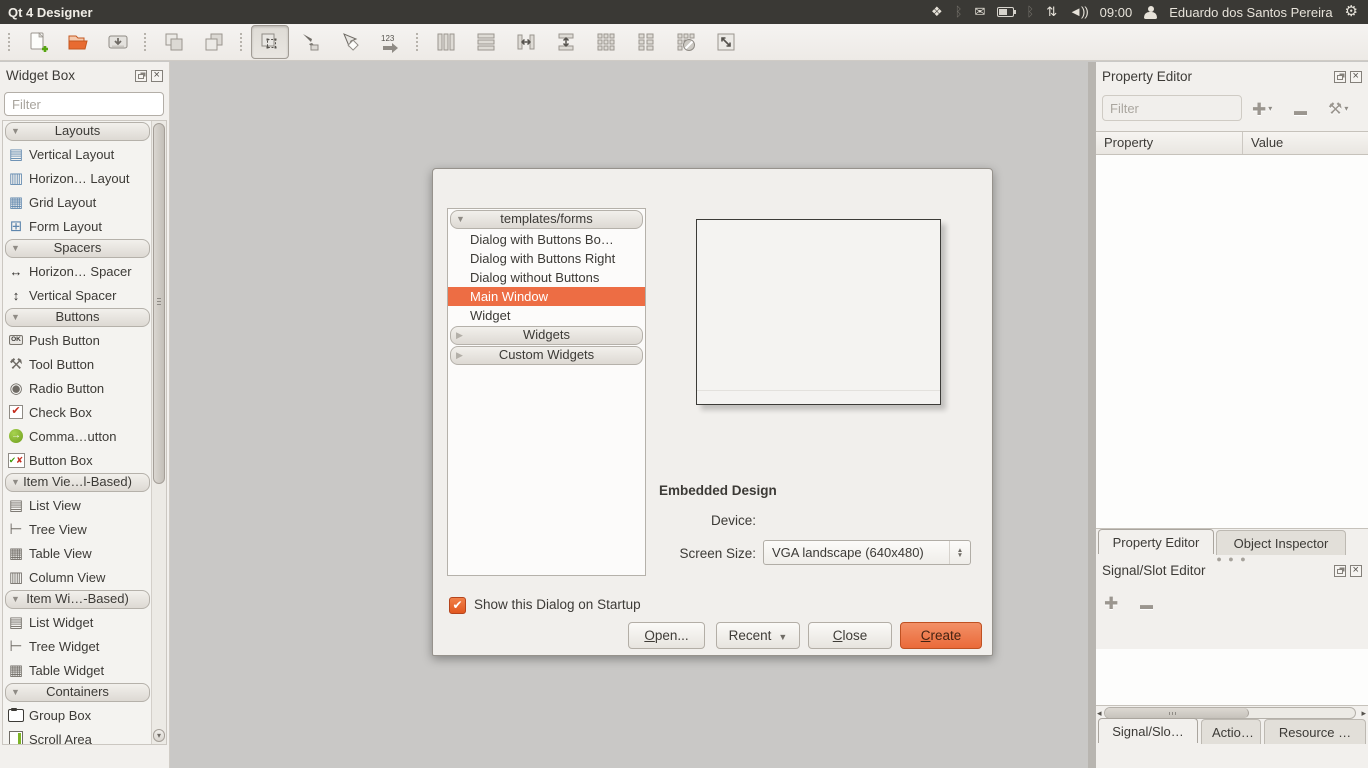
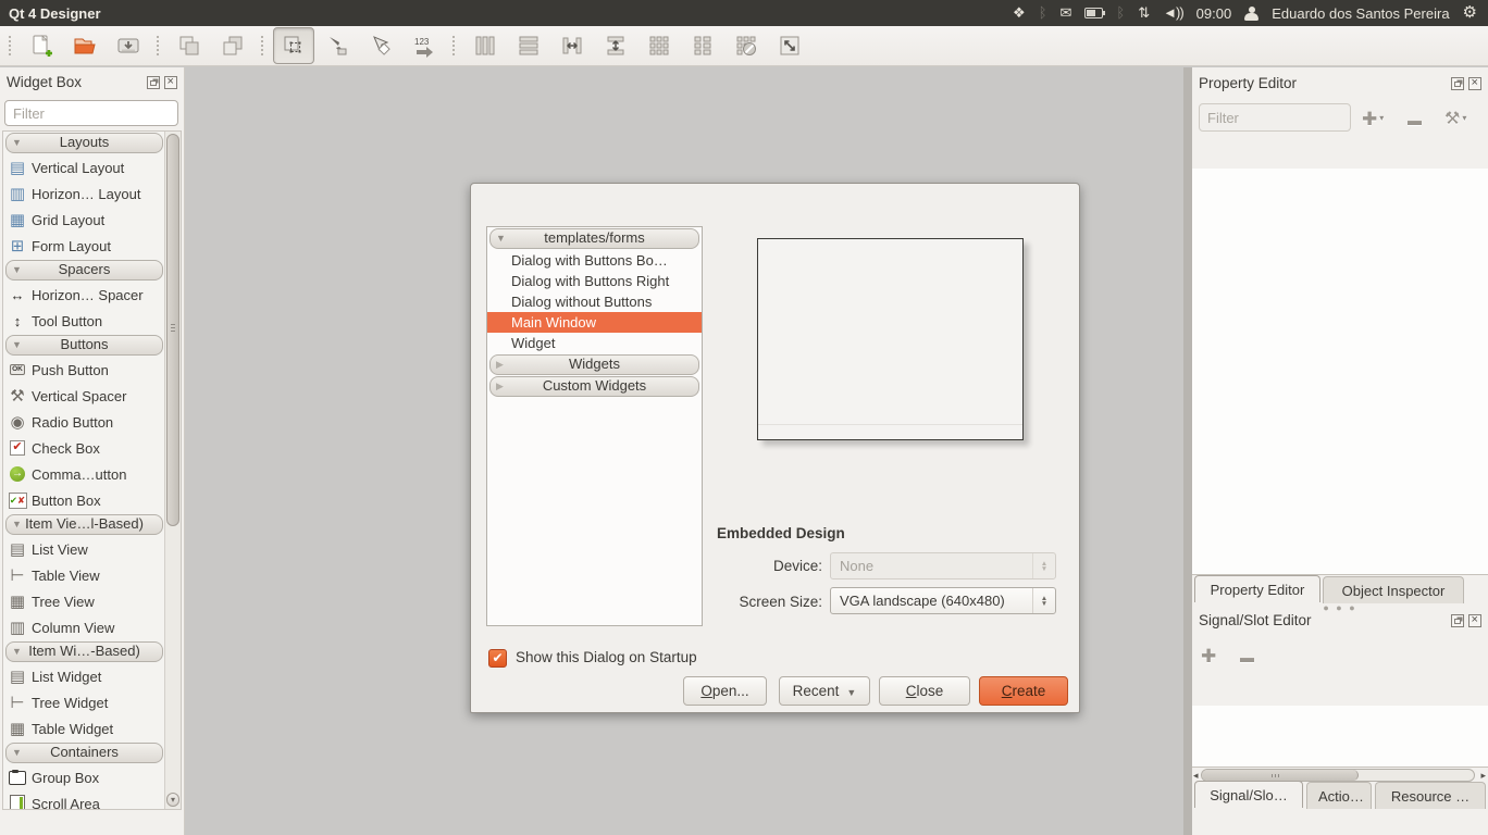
  Qt 4 Designer
  ❖
  ᛒ
  ✉
  ᛒ
  ⇅
  ◄))
  09:00
  Eduardo dos Santos Pereira
  ⚙
  123
  Widget Box
  Filter
  ▼
  Layouts
  ▤
  Vertical Layout
  ▥
  Horizon… Layout
  ▦
  Grid Layout
  ⊞
  Form Layout
  ▼
  Spacers
  ↔
  Horizon… Spacer
  ↕
- Vertical Spacer
+ Tool Button
  ▼
  Buttons
  Push Button
  ⚒
- Tool Button
+ Vertical Spacer
  ◉
  Radio Button
  ✔
  Check Box
  →
  Comma…utton
  ✔✘
  Button Box
  ▼
  Item Vie…l-Based)
  ▤
  List View
  ⊢
- Tree View
+ Table View
  ▦
- Table View
+ Tree View
  ▥
  Column View
  ▼
  Item Wi…-Based)
  ▤
  List Widget
  ⊢
  Tree Widget
  ▦
  Table Widget
  ▼
  Containers
  Group Box
  Scroll Area
  ▾
  ▼
  templates/forms
  Dialog with Buttons Bo…
  Dialog with Buttons Right
  Dialog without Buttons
  Main Window
  Widget
  ▶
  Widgets
  ▶
  Custom Widgets
  Embedded Design
  Device:
+ None
  Screen Size:
  VGA landscape (640x480)
  ✔
  Show this Dialog on Startup
  Open...
  Recent ▼
  Close
  Create
  Property Editor
  Filter
  ✚
  ▾
  ▬
  ⚒
  ▾
- Property
- Value
  Property Editor
  Object Inspector
  ● ● ●
  Signal/Slot Editor
  ✚
  ▬
  ◂
  ▸
  Signal/Slo…
  Actio…
  Resource …
